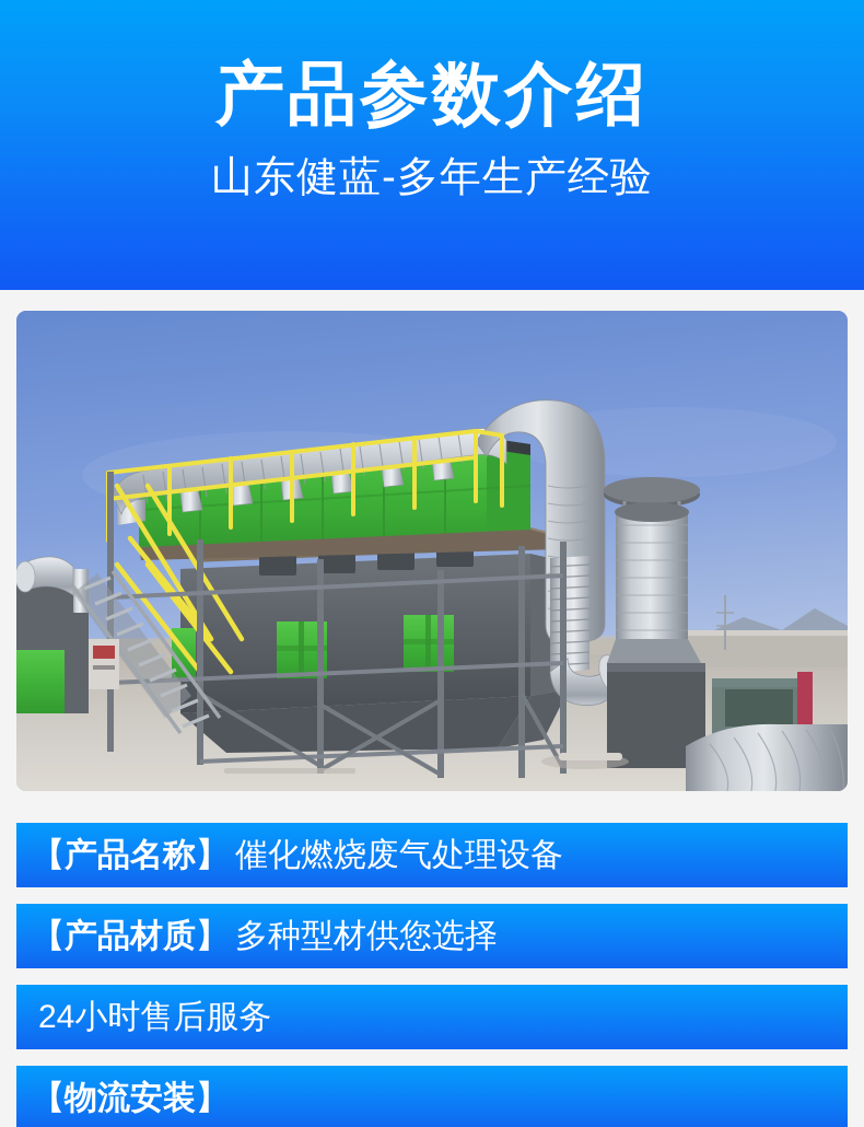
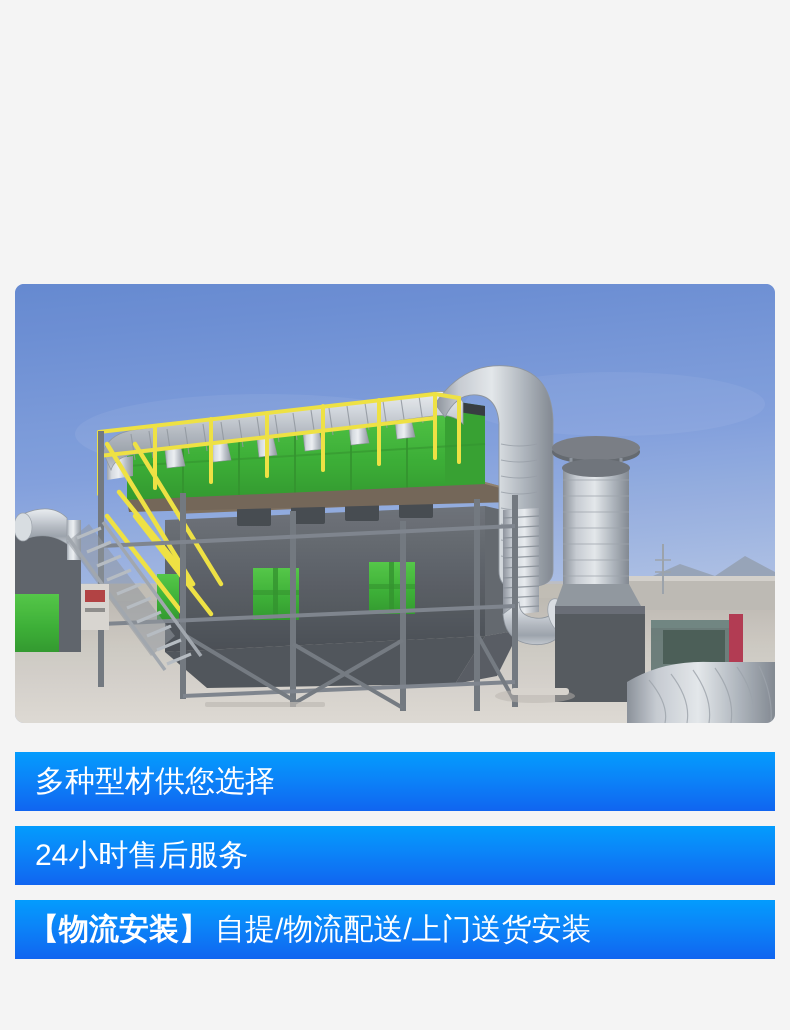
- 产品参数介绍
- 山东健蓝-多年生产经验
- 【产品名称】
- 催化燃烧废气处理设备
- 【产品材质】
  多种型材供您选择
  24小时售后服务
  【物流安装】
+ 自提/物流配送/上门送货安装
